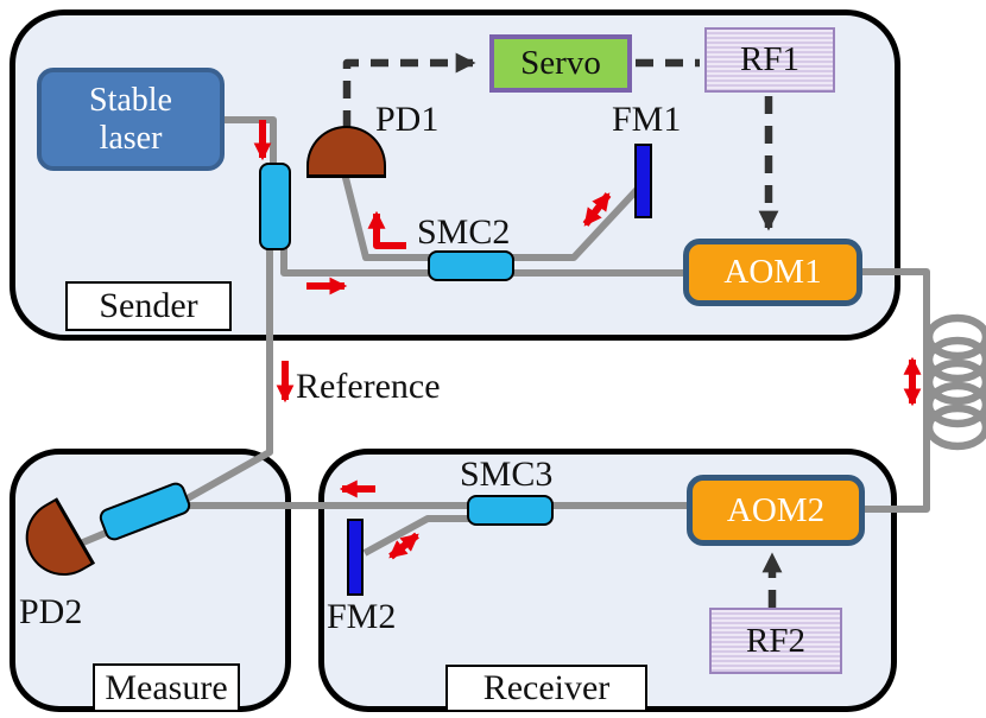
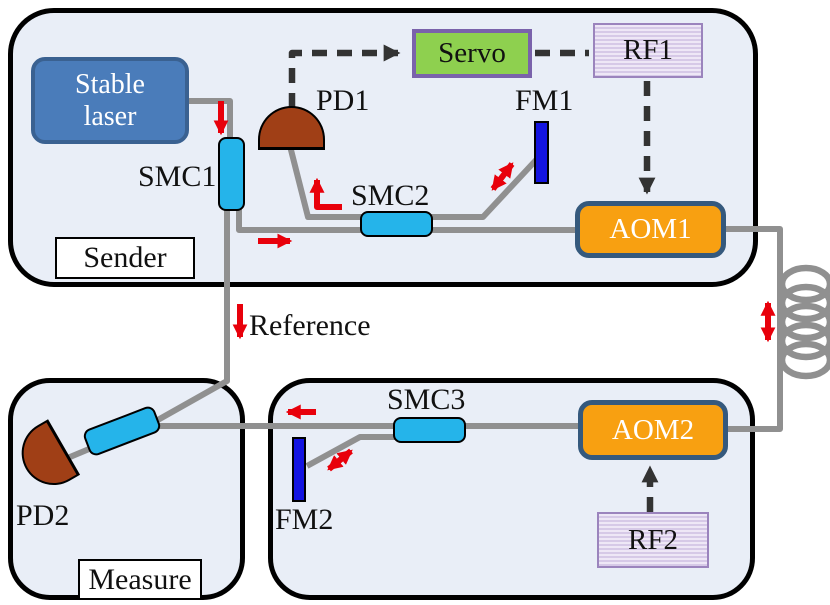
  Stable
  laser
  Servo
  RF1
  RF2
  AOM1
  AOM2
+ SMC1
  SMC2
  SMC3
  PD1
  PD2
  FM1
  FM2
  Reference
  Sender
  Measure
- Receiver
